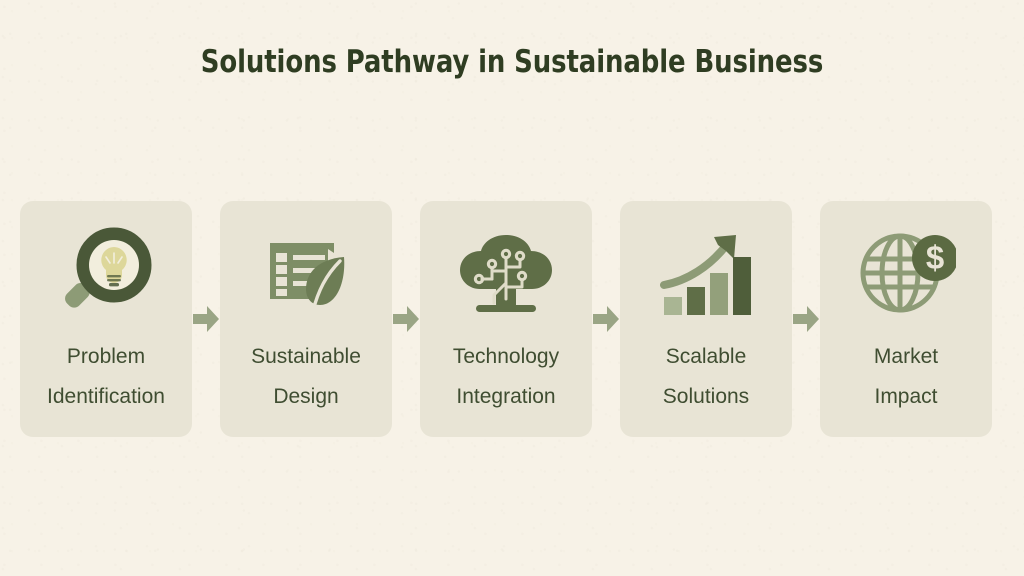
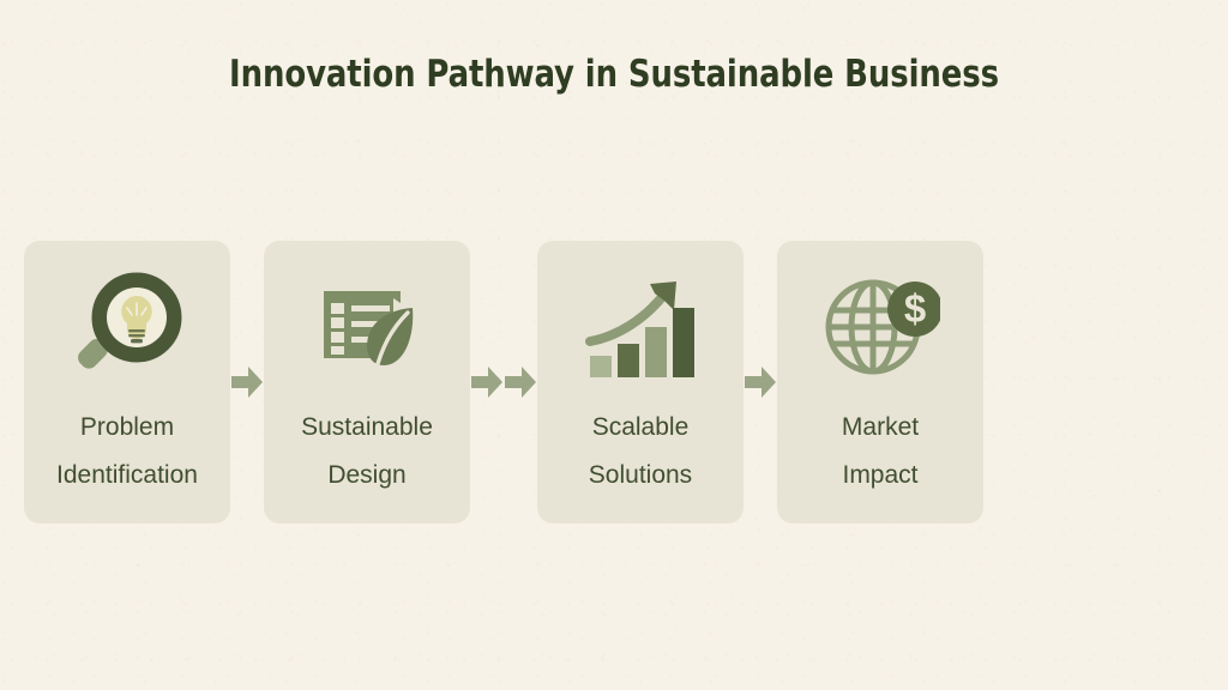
- Solutions Pathway in Sustainable Business
+ Innovation Pathway in Sustainable Business
  Problem
  Identification
  Sustainable
  Design
- Technology
- Integration
  Scalable
  Solutions
  $
  Market
  Impact
